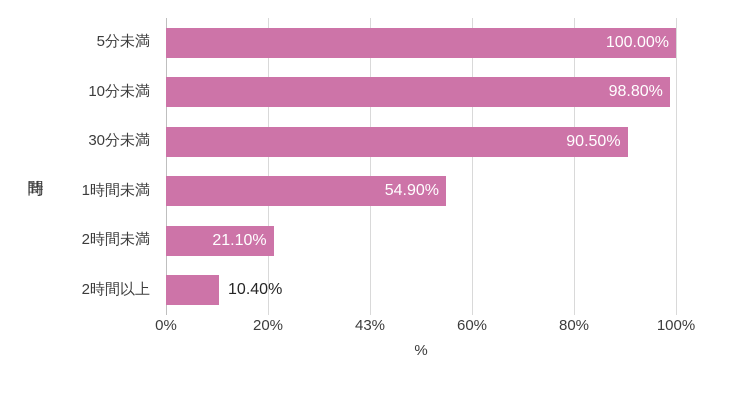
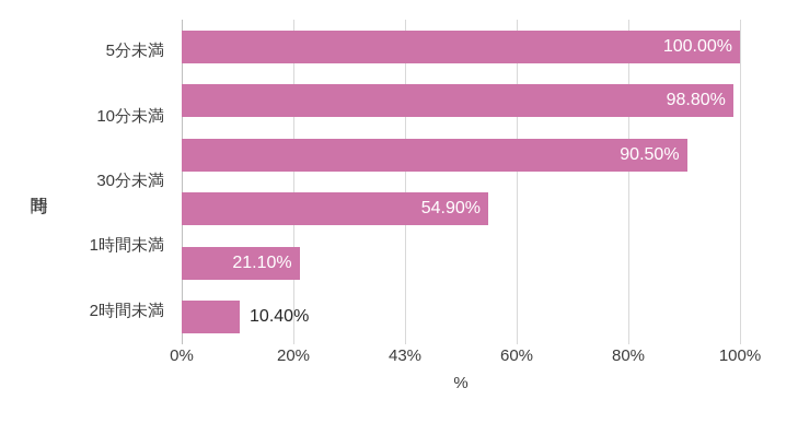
  5分未満
  10分未満
  30分未満
  1時間未満
  2時間未満
- 2時間以上
  100.00%
  98.80%
  90.50%
  54.90%
  21.10%
  10.40%
  0%
  20%
  43%
  60%
  80%
  100%
  %
